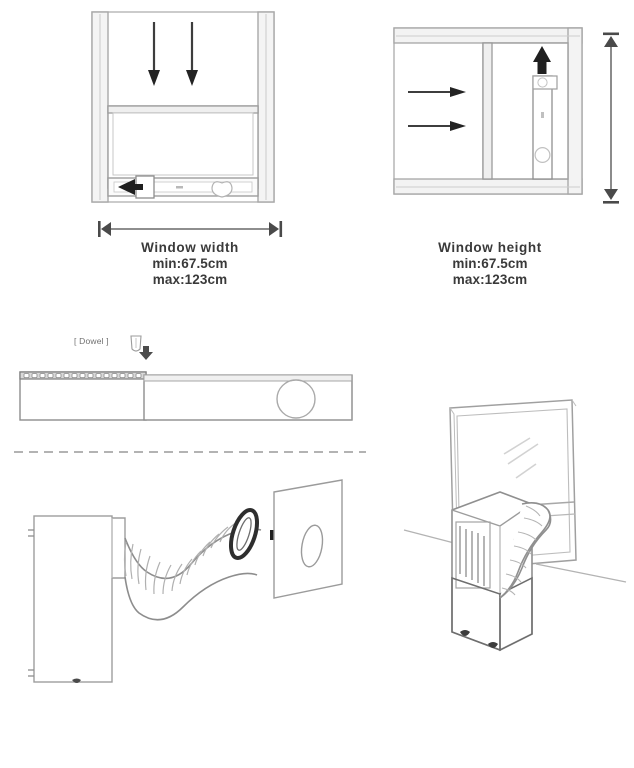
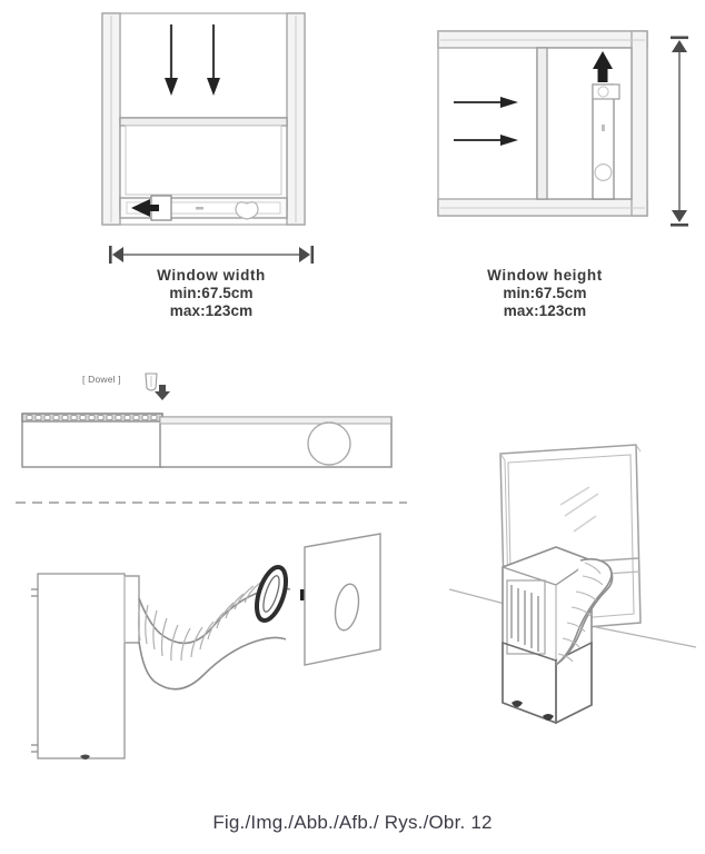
  Window width
  min:67.5cm
  max:123cm
  Window height
  min:67.5cm
  max:123cm
  [ Dowel ]
+ Fig./Img./Abb./Afb./ Rys./Obr. 12
